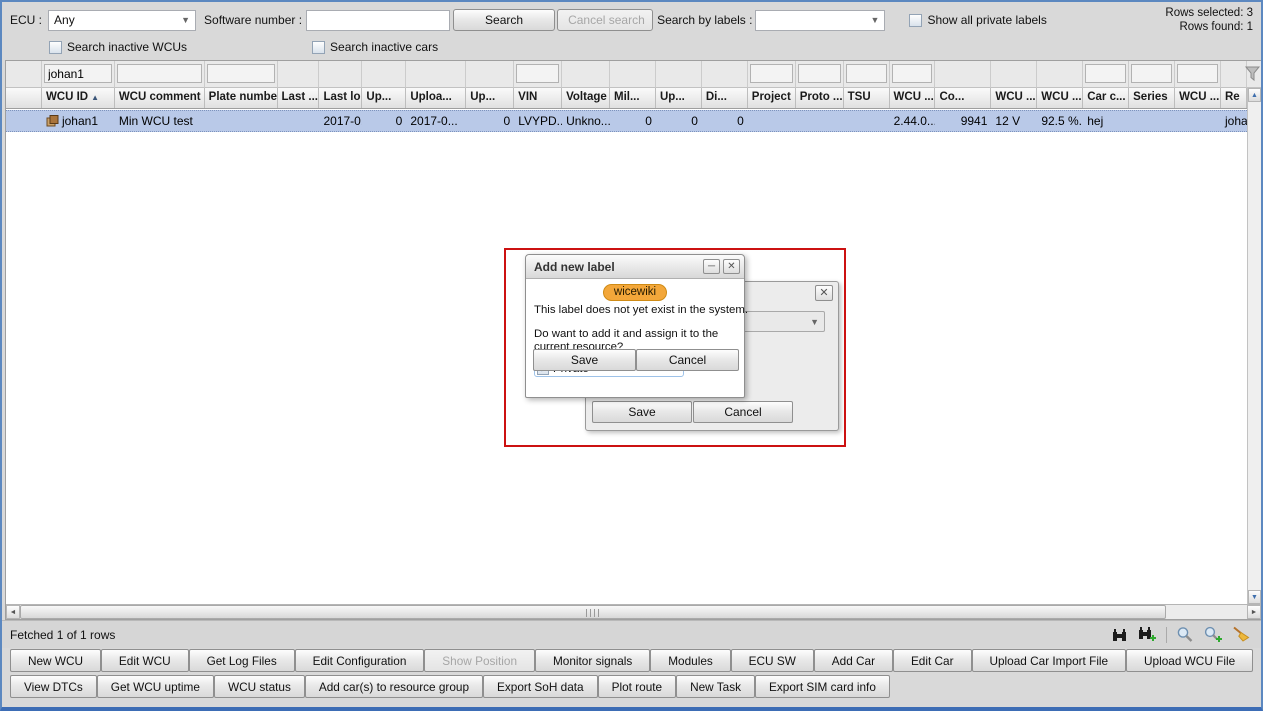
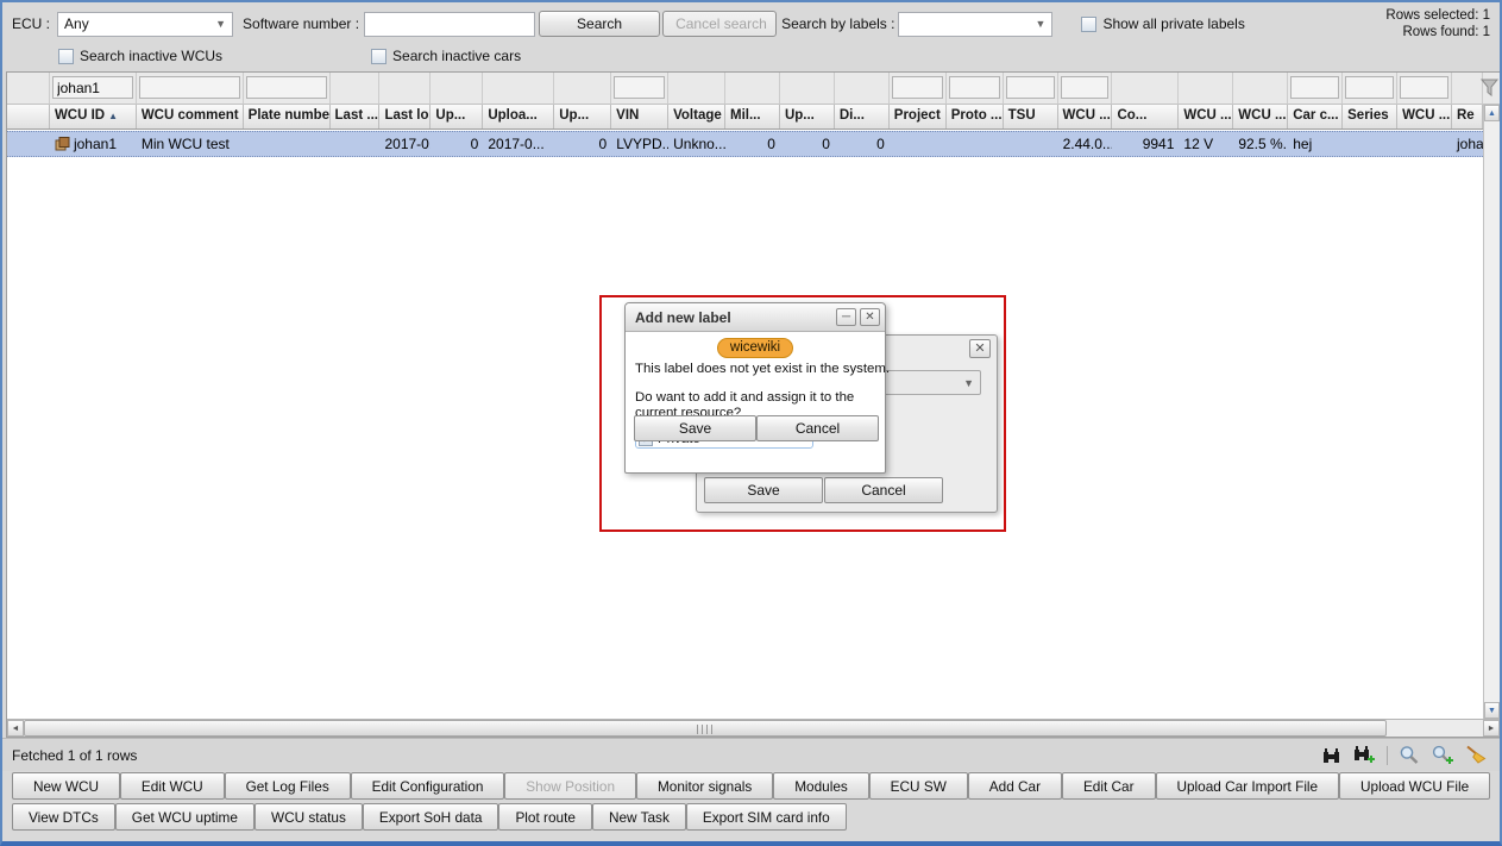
  ECU :
  Any
  ▼
  Software number :
  Search
  Cancel search
  Search by labels :
  ▼
  Show all private labels
- Rows selected: 3
+ Rows selected: 1
  Rows found: 1
  Search inactive WCUs
  Search inactive cars
  johan1
  WCU ID ▲
  WCU comment
  Plate numbe
  Last ...
  Last lo
  Up...
  Uploa...
  Up...
  VIN
  Voltage
  Mil...
  Up...
  Di...
  Project
  Proto ...
  TSU
  WCU ...
  Co...
  WCU ...
  WCU ...
  Car c...
  Series
  WCU ...
  Re
  johan1
  Min WCU test
  0
  2017-0...
  0
  LVYPD..
  Unkno...
  0
  0
  0
  2.44.0...
  9941
  12 V
  92.5 %.
  hej
  Fetched 1 of 1 rows
  New WCU
  Edit WCU
  Get Log Files
  Edit Configuration
  Show Position
  Monitor signals
  Modules
  ECU SW
  Add Car
  Edit Car
  Upload Car Import File
  Upload WCU File
  View DTCs
  Get WCU uptime
  WCU status
- Add car(s) to resource group
  Export SoH data
  Plot route
  New Task
  Export SIM card info
  ✕
  ▼
  Save
  Cancel
  Add new label
  ─
  ✕
  wicewiki
  This label does not yet exist in the syste
  Do want to add it and assign it to the current resource?
  Save
  Cancel
